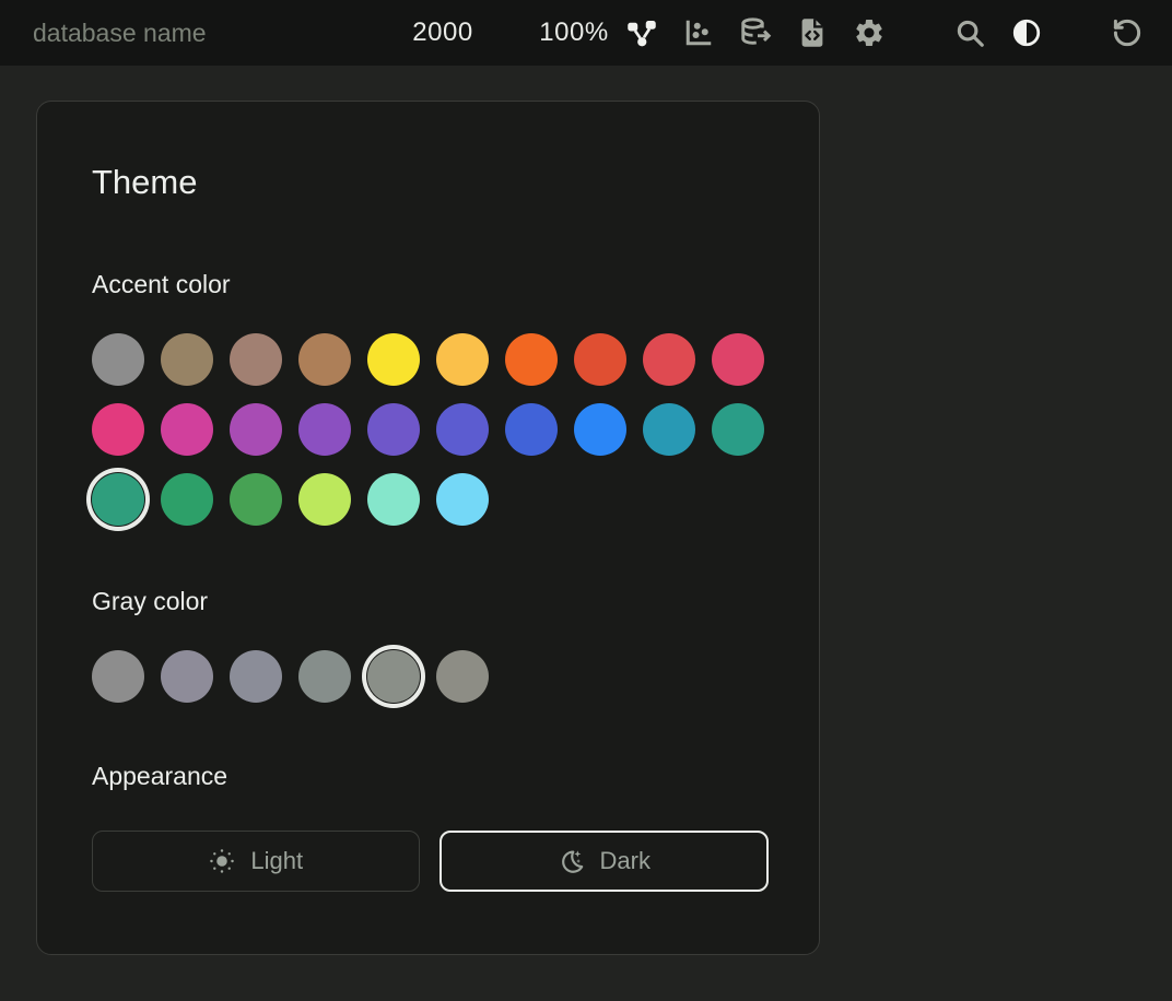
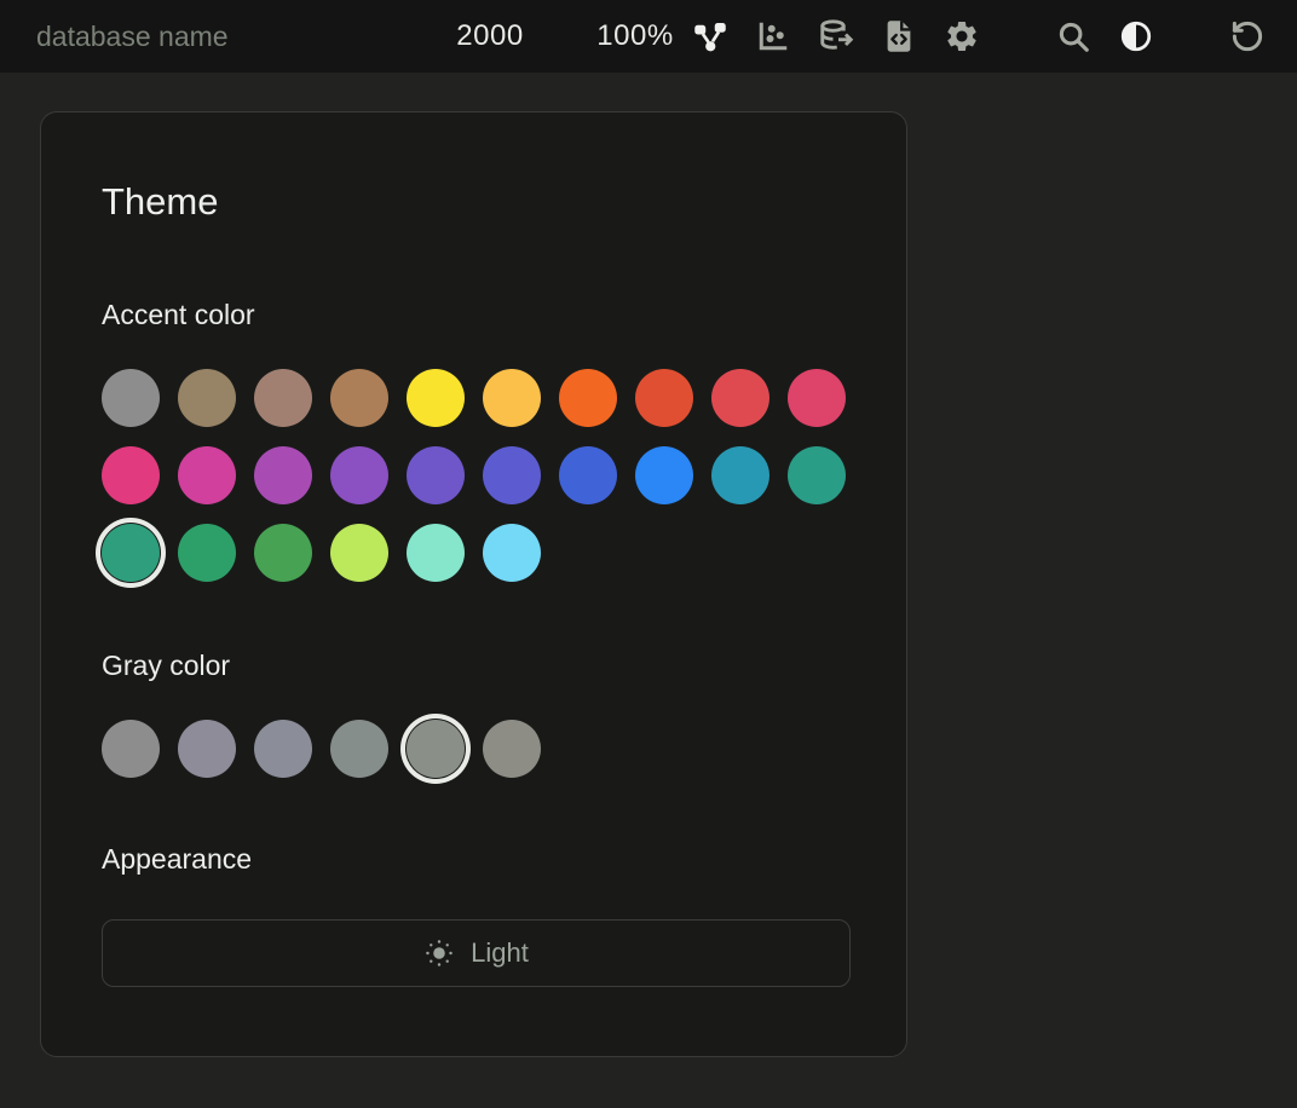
  database name
  2000
  100%
  Theme
  Accent color
  Gray color
  Appearance
  Light
- Dark
